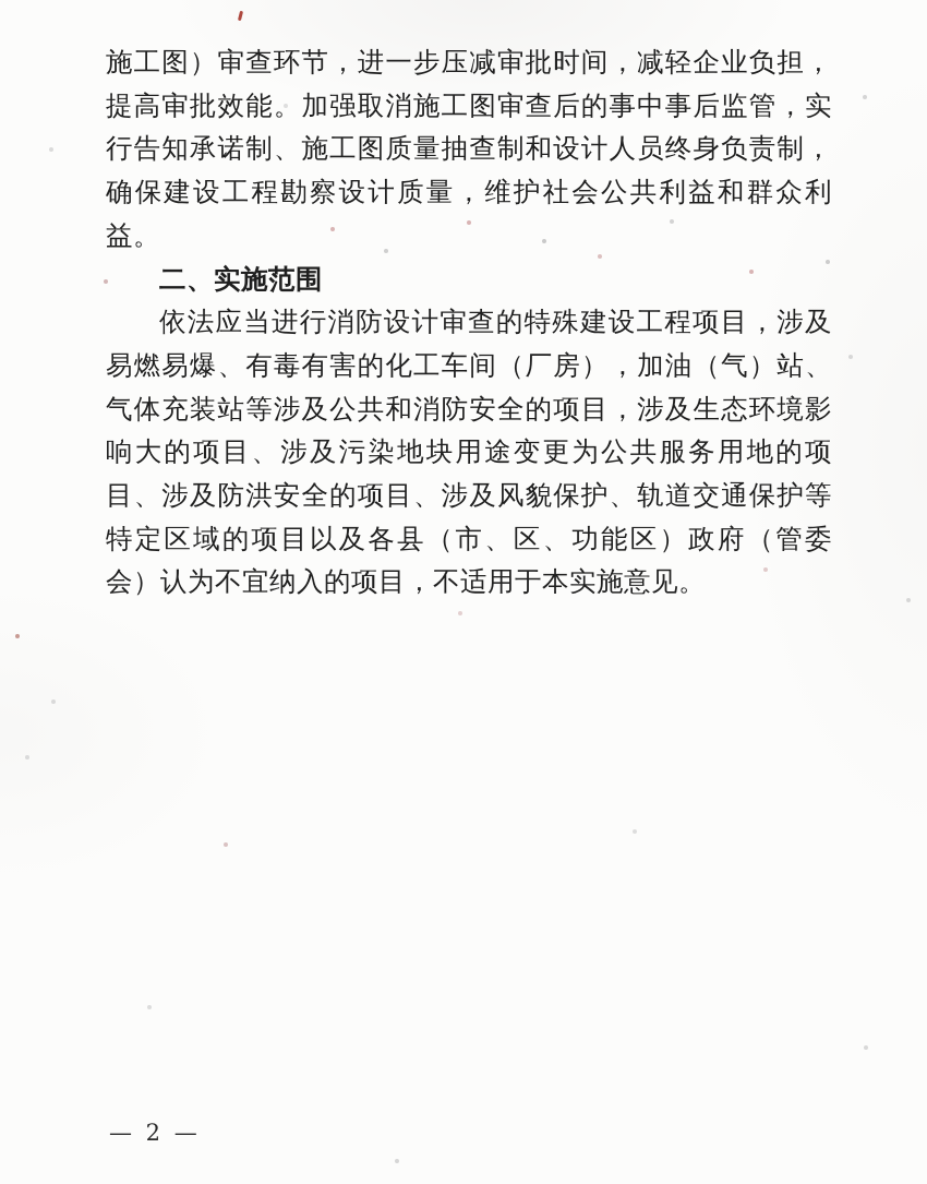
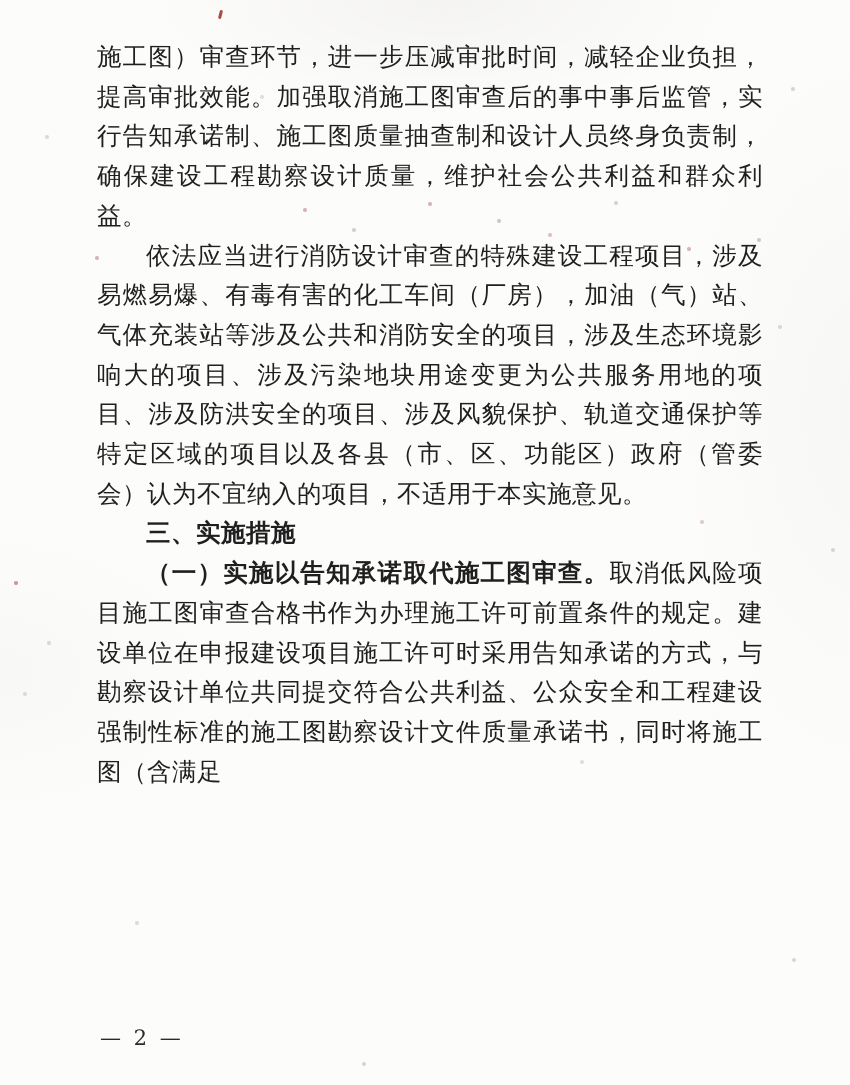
  施工图）审查环节，进一步压减审批时间，减轻企业负担，提高审批效能。加强取消施工图审查后的事中事后监管，实行告知承诺制、施工图质量抽查制和设计人员终身负责制，确保建设工程勘察设计质量，维护社会公共利益和群众利益。
- 二、实施范围
  依法应当进行消防设计审查的特殊建设工程项目，涉及易燃易爆、有毒有害的化工车间（厂房），加油（气）站、气体充装站等涉及公共和消防安全的项目，涉及生态环境影响大的项目、涉及污染地块用途变更为公共服务用地的项目、涉及防洪安全的项目、涉及风貌保护、轨道交通保护等特定区域的项目以及各县（市、区、功能区）政府（管委会）认为不宜纳入的项目，不适用于本实施意见。
+ 三、实施措施
+ （一）实施以告知承诺取代施工图审查。取消低风险项目施工图审查合格书作为办理施工许可前置条件的规定。建设单位在申报建设项目施工许可时采用告知承诺的方式，与勘察设计单位共同提交符合公共利益、公众安全和工程建设强制性标准的施工图勘察设计文件质量承诺书，同时将施工图（含满足
  — 2 —
